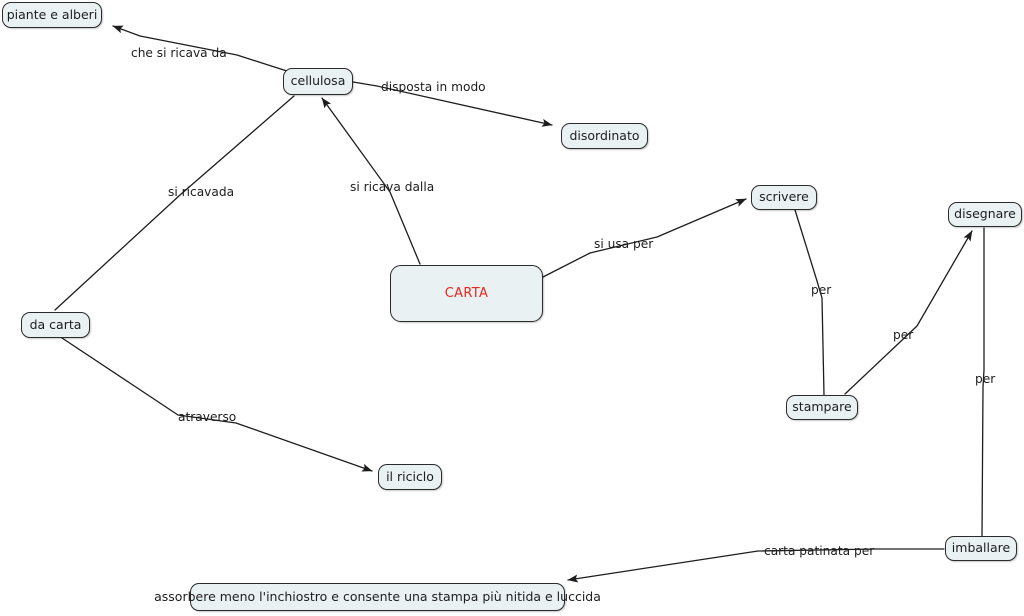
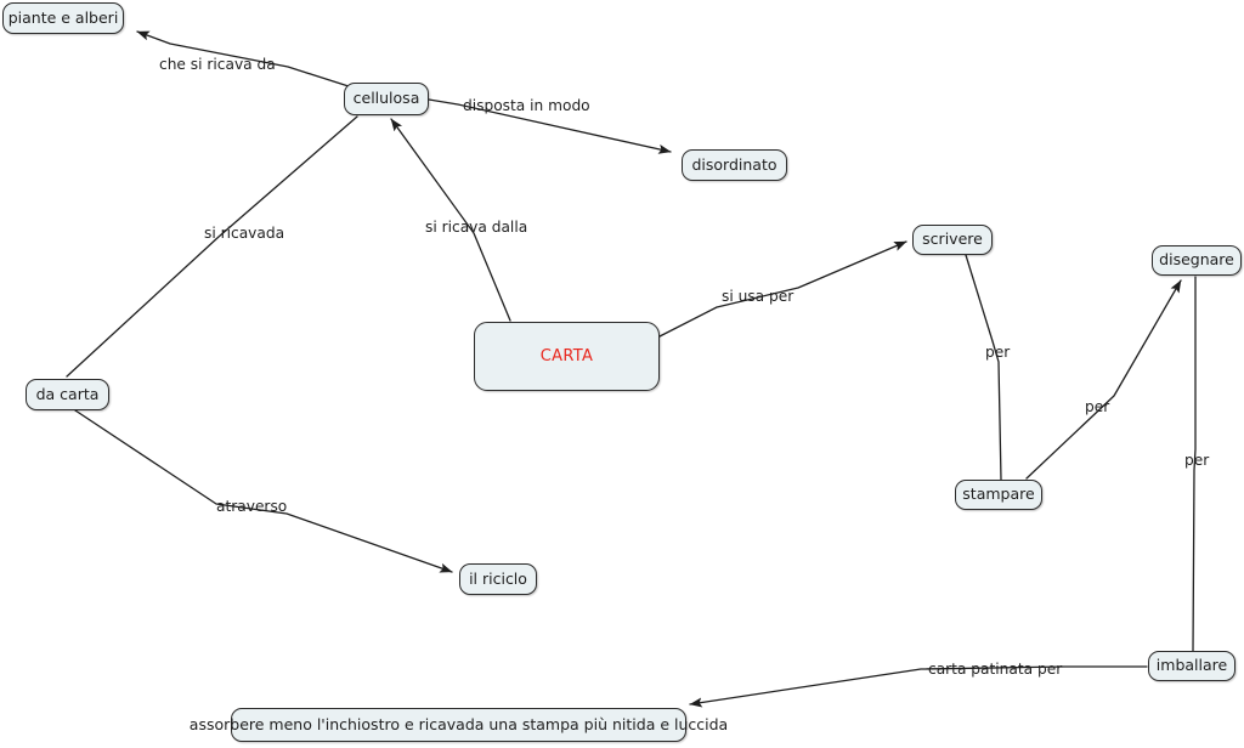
  che si ricava da
  disposta in modo
  si ricavada
  si ricava dalla
  atraverso
  si usa per
  per
  per
  per
  carta patinata per
  piante e alberi
  cellulosa
  disordinato
  da carta
  CARTA
  il riciclo
  scrivere
  disegnare
  stampare
  imballare
- assorbere meno l'inchiostro e consente una stampa più nitida e luccida
+ assorbere meno l'inchiostro e ricavada una stampa più nitida e luccida
